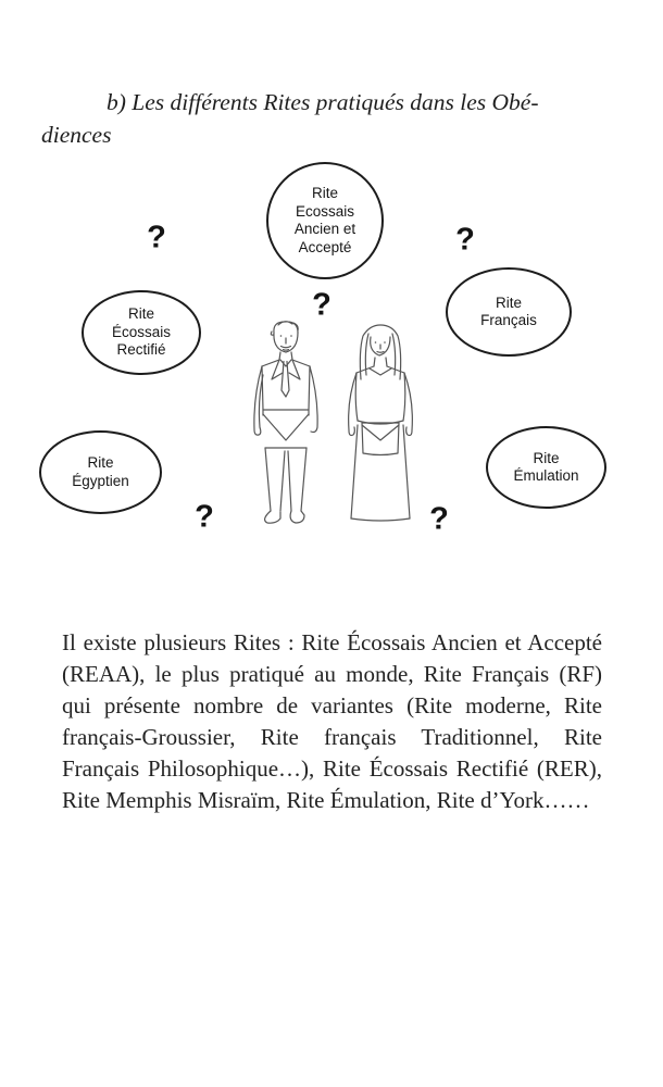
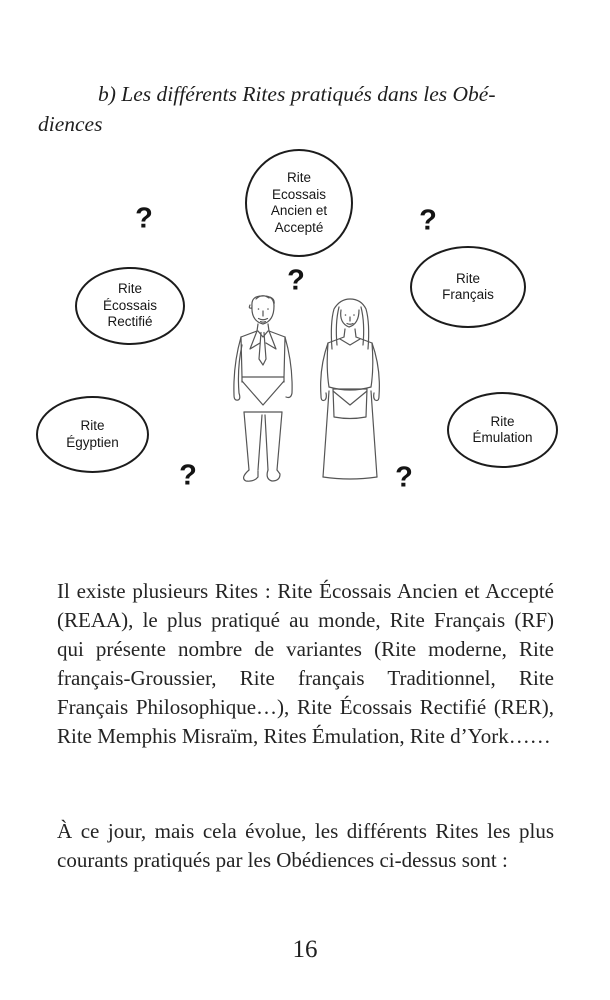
  b) Les différents Rites pratiqués dans les Obé-
  diences
  Rite
  Ecossais
  Ancien et
  Accepté
  Rite
  Écossais
  Rectifié
  Rite
  Français
  Rite
  Égyptien
  Rite
  Émulation
  ?
  ?
  ?
  ?
  ?
- Il existe plusieurs Rites : Rite Écossais Ancien et Accepté (REAA), le plus pratiqué au monde, Rite Français (RF) qui présente nombre de variantes (Rite moderne, Rite français-Groussier, Rite français Traditionnel, Rite Français Philosophique…), Rite Écossais Rectifié (RER), Rite Memphis Misraïm, Rite Émulation, Rite d’York……
+ Il existe plusieurs Rites : Rite Écossais Ancien et Accepté (REAA), le plus pratiqué au monde, Rite Français (RF) qui présente nombre de variantes (Rite moderne, Rite français-Groussier, Rite français Traditionnel, Rite Français Philosophique…), Rite Écossais Rectifié (RER), Rite Memphis Misraïm, Rites Émulation, Rite d’York……
+ À ce jour, mais cela évolue, les différents Rites les plus courants pratiqués par les Obédiences ci-dessus sont :
+ 16
